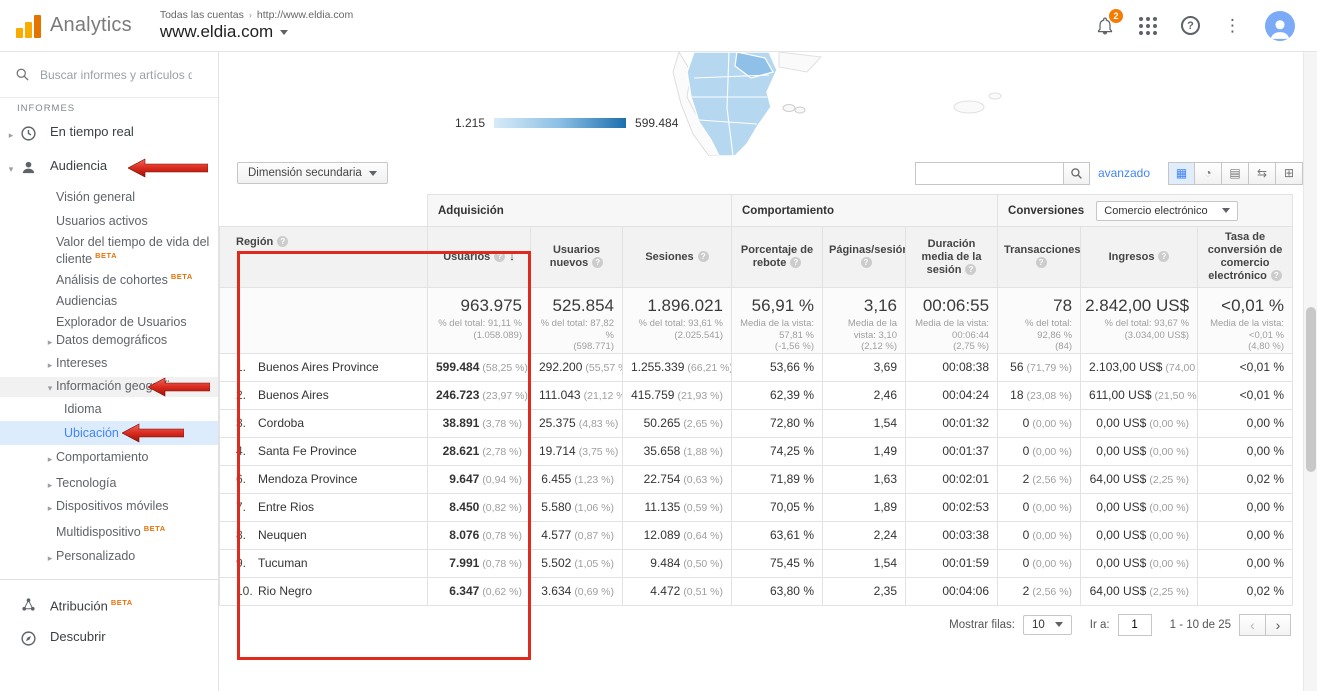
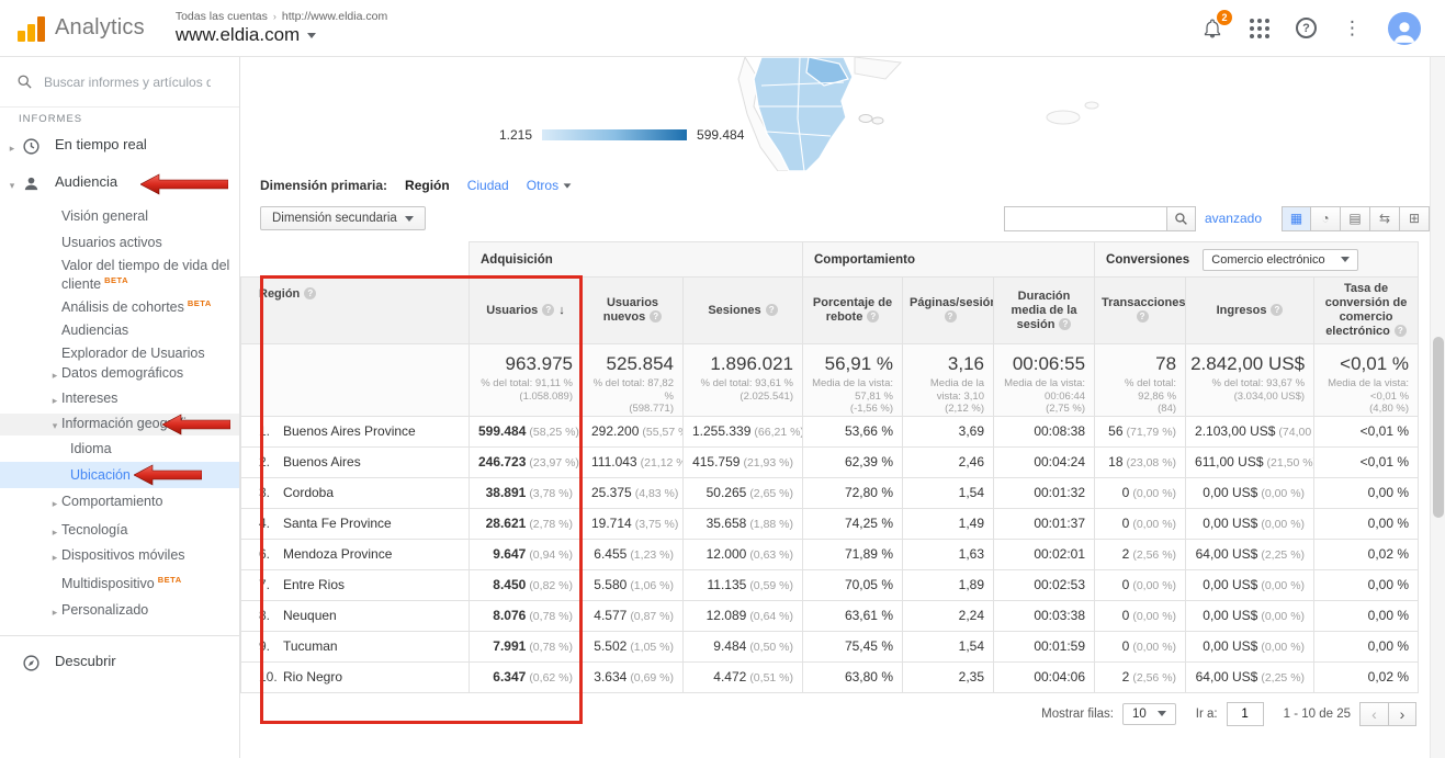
  Analytics
  Todas las cuentas
  ›
  http://www.eldia.com
  www.eldia.com
  2
  ?
  ⋮
  Buscar informes y artículos d
  INFORMES
  ▸
  En tiempo real
  ▾
  Audiencia
  Visión general
  Usuarios activos
  Valor del tiempo de vida del cliente BETA
  Análisis de cohortes BETA
  Audiencias
  Explorador de Usuarios
  ▸
  Datos demográficos
  ▸
  Intereses
  ▾
  Información geog
  Idioma
  Ubicación
  ▸
  Comportamiento
  ▸
  Tecnología
  ▸
  Dispositivos móviles
  Multidispositivo BETA
  ▸
  Personalizado
- Atribución BETA
  Descubrir
  1.215
  599.484
+ Dimensión primaria:
+ Región
+ Ciudad
+ Otros
  Dimensión secundaria
  avanzado
  ▦
  ◔
  ▤
  ⇆
  ⊞
  	Adquisición	Comportamiento	Conversiones Comercio electrónico
  Región ?	Usuarios ? ↓	Usuarios nuevos ?	Sesiones ?	Porcentaje de rebote ?	Páginas/sesió?	Duración media de la sesión ?	Transacciones?	Ingresos ?	Tasa de conversión de comercio electrónico ?
  	963.975% del total: 91,11 %(1.058.089)	525.854% del total: 87,82 %(598.771)	1.896.021% del total: 93,61 %(2.025.541)	56,91 %Media de la vista: 57,81 %(-1,56 %)	3,16Media de la vista: 3,10(2,12 %)	00:06:55Media de la vista: 00:06:44(2,75 %)	78% del total: 92,86 %(84)	2.842,00 US$% del total: 93,67 %(3.034,00 US$)	<0,01 %Media de la vista: <0,01 %(4,80 %)
  1. Buenos Aires Province	599.484 (58,25 %)	292.200 (55,57	1.255.339 (66,21 %	53,66 %	3,69	00:08:38	56 (71,79 %)	2.103,00 US$ (74,00	<0,01 %
  2. Buenos Aires	246.723 (23,97 %)	111.043 (21,12 %	415.759 (21,93 %)	62,39 %	2,46	00:04:24	18 (23,08 %)	611,00 US$ (21,50 %	<0,01 %
  3. Cordoba	38.891 (3,78 %)	25.375 (4,83 %)	50.265 (2,65 %)	72,80 %	1,54	00:01:32	0 (0,00 %)	0,00 US$ (0,00 %)	0,00 %
  4. Santa Fe Province	28.621 (2,78 %)	19.714 (3,75 %)	35.658 (1,88 %)	74,25 %	1,49	00:01:37	0 (0,00 %)	0,00 US$ (0,00 %)	0,00 %
- 6. Mendoza Province	9.647 (0,94 %)	6.455 (1,23 %)	22.754 (0,63 %)	71,89 %	1,63	00:02:01	2 (2,56 %)	64,00 US$ (2,25 %)	0,02 %
+ 6. Mendoza Province	9.647 (0,94 %)	6.455 (1,23 %)	12.000 (0,63 %)	71,89 %	1,63	00:02:01	2 (2,56 %)	64,00 US$ (2,25 %)	0,02 %
  7. Entre Rios	8.450 (0,82 %)	5.580 (1,06 %)	11.135 (0,59 %)	70,05 %	1,89	00:02:53	0 (0,00 %)	0,00 US$ (0,00 %)	0,00 %
  8. Neuquen	8.076 (0,78 %)	4.577 (0,87 %)	12.089 (0,64 %)	63,61 %	2,24	00:03:38	0 (0,00 %)	0,00 US$ (0,00 %)	0,00 %
  9. Tucuman	7.991 (0,78 %)	5.502 (1,05 %)	9.484 (0,50 %)	75,45 %	1,54	00:01:59	0 (0,00 %)	0,00 US$ (0,00 %)	0,00 %
  10. Rio Negro	6.347 (0,62 %)	3.634 (0,69 %)	4.472 (0,51 %)	63,80 %	2,35	00:04:06	2 (2,56 %)	64,00 US$ (2,25 %)	0,02 %
  Mostrar filas:
  10
  Ir a:
  1
  1 - 10 de 25
  ‹
  ›
